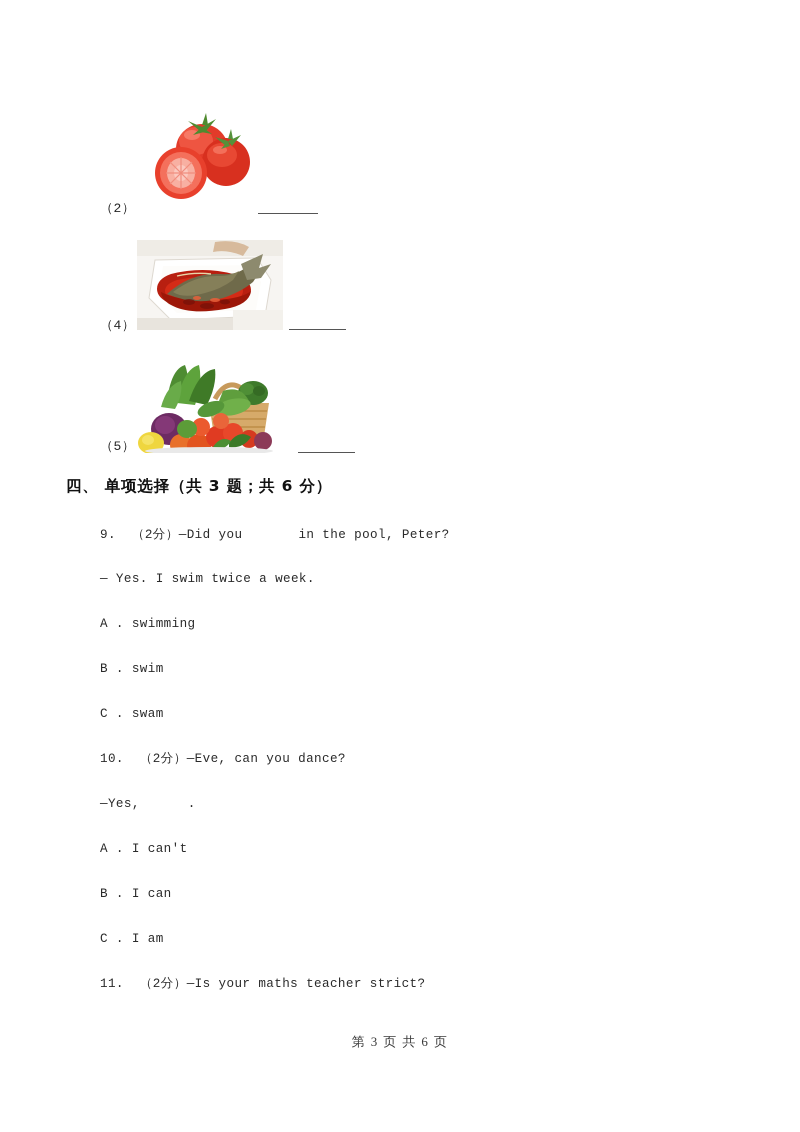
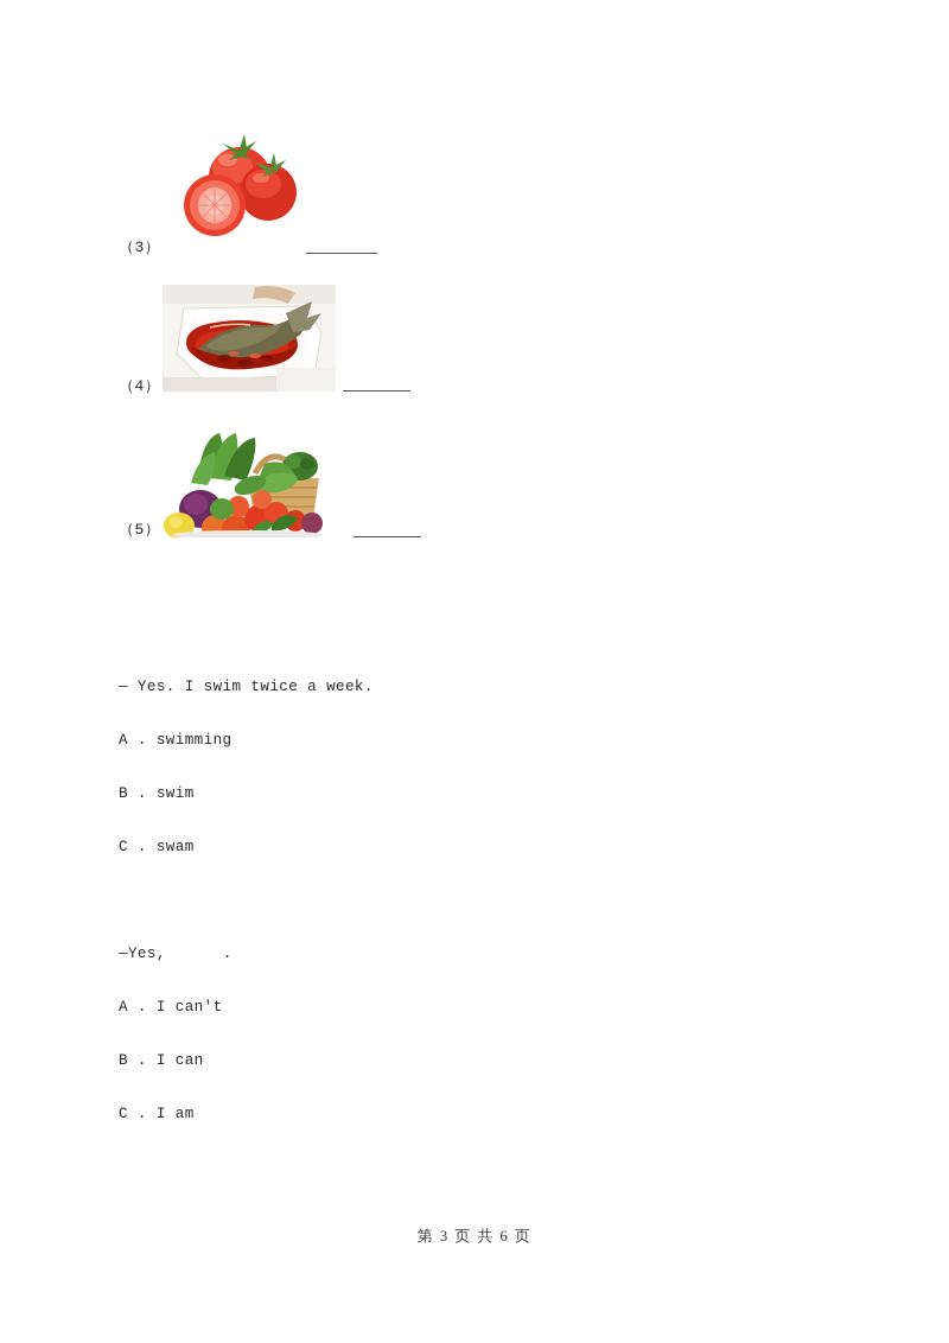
- （2）
+ （3）
  （4）
  （5）
- 四、 单项选择（共 3 题；共 6 分）
- 9. （2分）—Did you in the pool, Peter?
  — Yes. I swim twice a week.
  A . swimming
  B . swim
  C . swam
- 10. （2分）—Eve, can you dance?
  —Yes, .
  A . I can't
  B . I can
  C . I am
- 11. （2分）—Is your maths teacher strict?
  第 3 页 共 6 页
